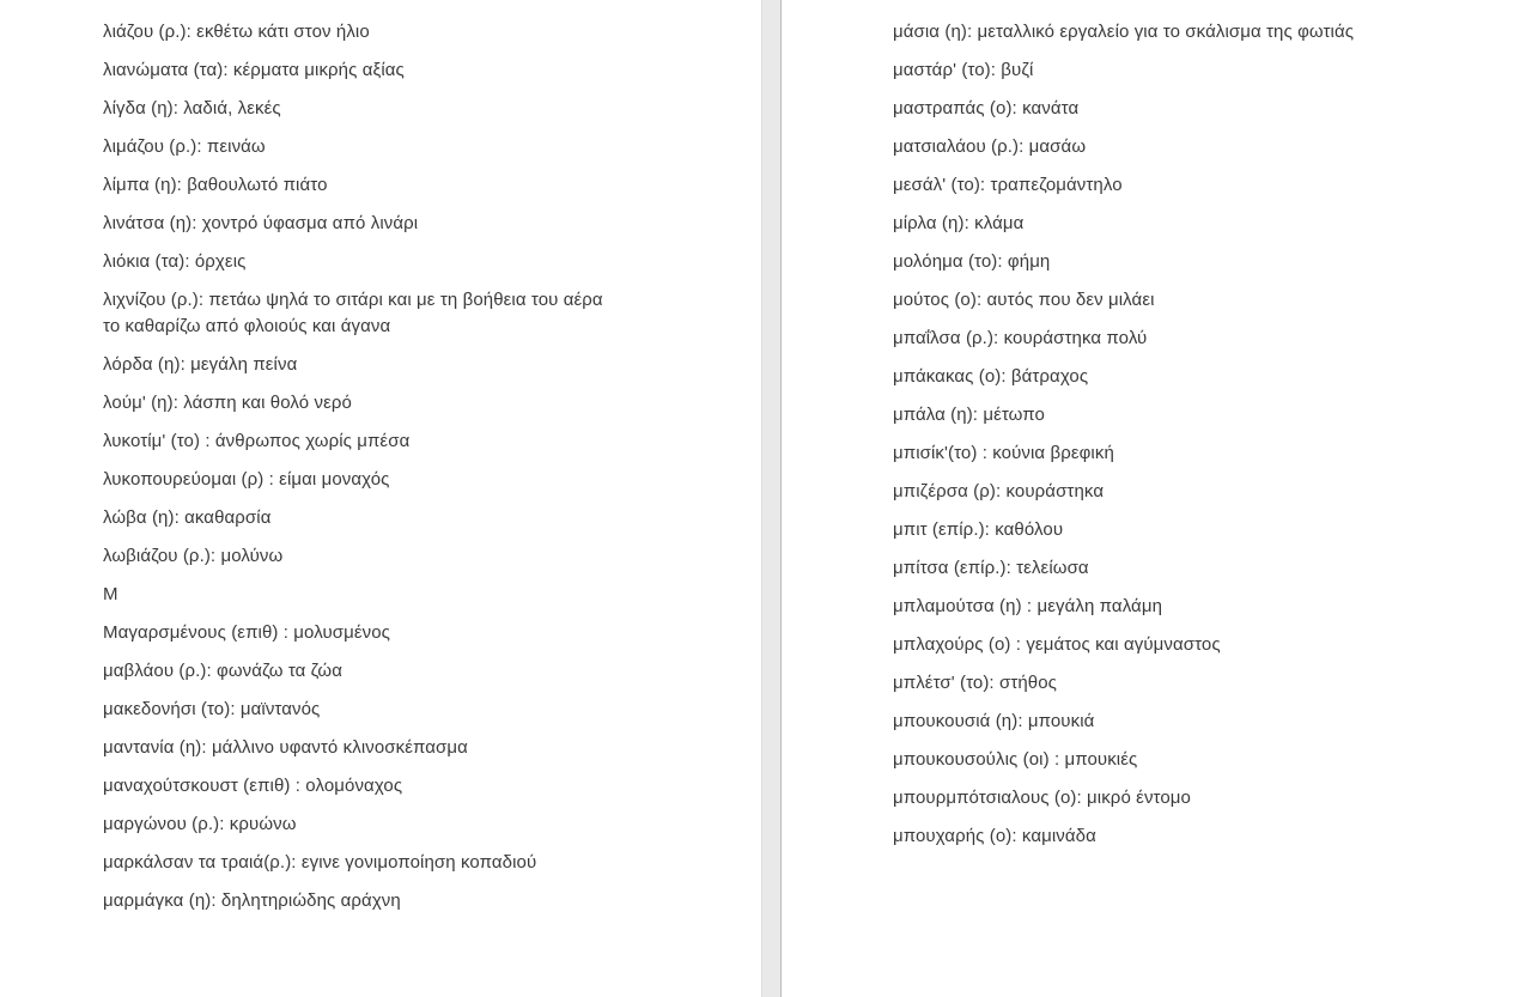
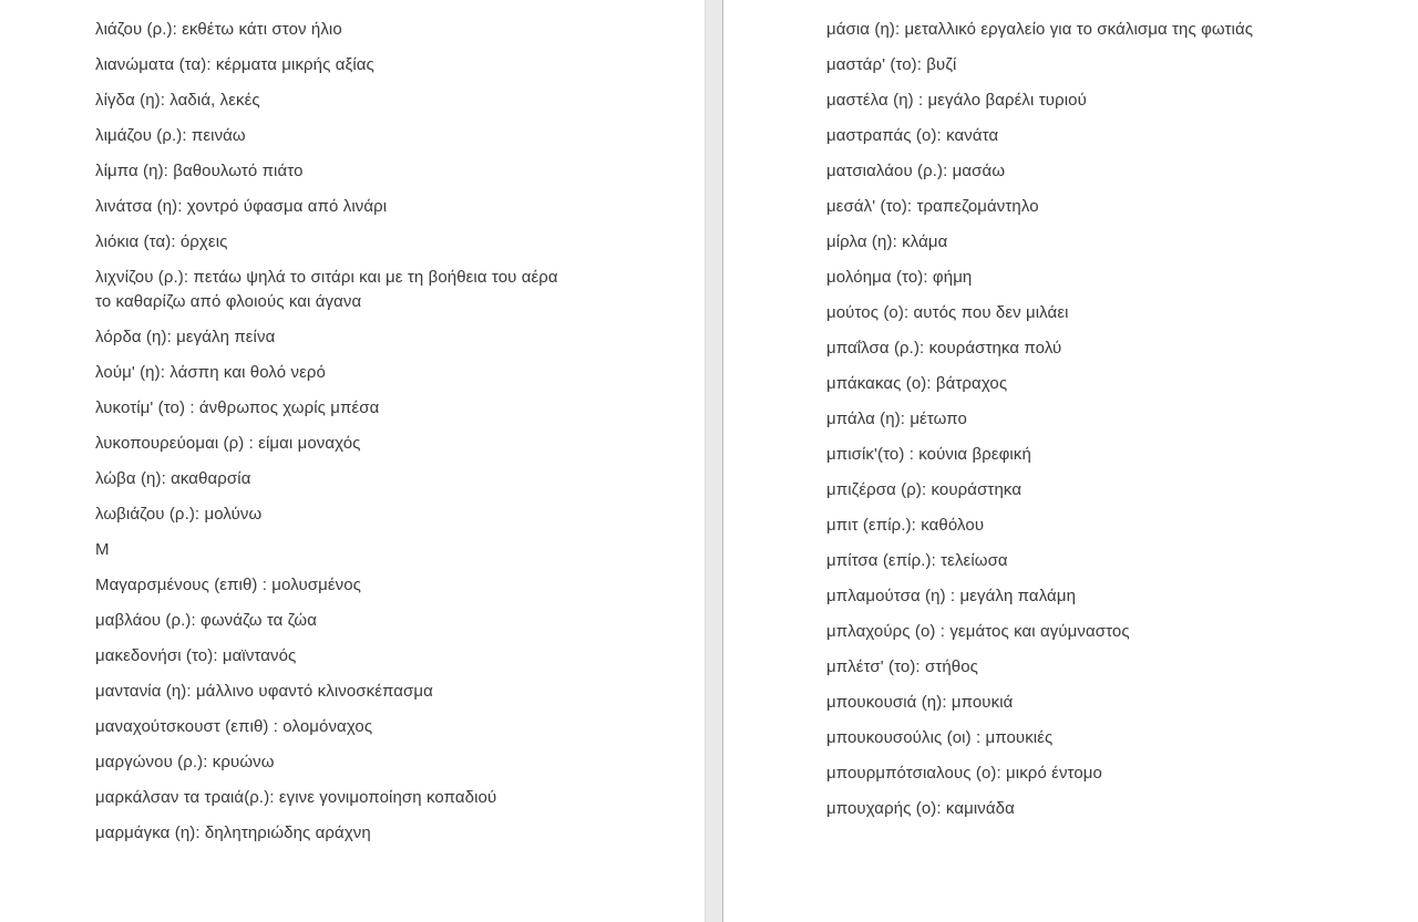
  λιάζου (ρ.): εκθέτω κάτι στον ήλιο
  λιανώματα (τα): κέρματα μικρής αξίας
  λίγδα (η): λαδιά, λεκές
  λιμάζου (ρ.): πεινάω
  λίμπα (η): βαθουλωτό πιάτο
  λινάτσα (η): χοντρό ύφασμα από λινάρι
  λιόκια (τα): όρχεις
  λιχνίζου (ρ.): πετάω ψηλά το σιτάρι και με τη βοήθεια του αέρα το καθαρίζω από φλοιούς και άγανα
  λόρδα (η): μεγάλη πείνα
  λούμ' (η): λάσπη και θολό νερό
  λυκοτίμ' (το) : άνθρωπος χωρίς μπέσα
  λυκοπουρεύομαι (ρ) : είμαι μοναχός
  λώβα (η): ακαθαρσία
  λωβιάζου (ρ.): μολύνω
  Μ
  Μαγαρσμένους (επιθ) : μολυσμένος
  μαβλάου (ρ.): φωνάζω τα ζώα
  μακεδονήσι (το): μαϊντανός
  μαντανία (η): μάλλινο υφαντό κλινοσκέπασμα
  μαναχούτσκουστ (επιθ) : ολομόναχος
  μαργώνου (ρ.): κρυώνω
  μαρκάλσαν τα τραιά(ρ.): εγινε γονιμοποίηση κοπαδιού
  μαρμάγκα (η): δηλητηριώδης αράχνη
  μάσια (η): μεταλλικό εργαλείο για το σκάλισμα της φωτιάς
  μαστάρ' (το): βυζί
+ μαστέλα (η) : μεγάλο βαρέλι τυριού
  μαστραπάς (ο): κανάτα
  ματσιαλάου (ρ.): μασάω
  μεσάλ' (το): τραπεζομάντηλο
  μίρλα (η): κλάμα
  μολόημα (το): φήμη
  μούτος (ο): αυτός που δεν μιλάει
  μπαΐλσα (ρ.): κουράστηκα πολύ
  μπάκακας (ο): βάτραχος
  μπάλα (η): μέτωπο
  μπισίκ'(το) : κούνια βρεφική
  μπιζέρσα (ρ): κουράστηκα
  μπιτ (επίρ.): καθόλου
  μπίτσα (επίρ.): τελείωσα
  μπλαμούτσα (η) : μεγάλη παλάμη
  μπλαχούρς (ο) : γεμάτος και αγύμναστος
  μπλέτσ' (το): στήθος
  μπουκουσιά (η): μπουκιά
  μπουκουσούλις (οι) : μπουκιές
  μπουρμπότσιαλους (ο): μικρό έντομο
  μπουχαρής (ο): καμινάδα
